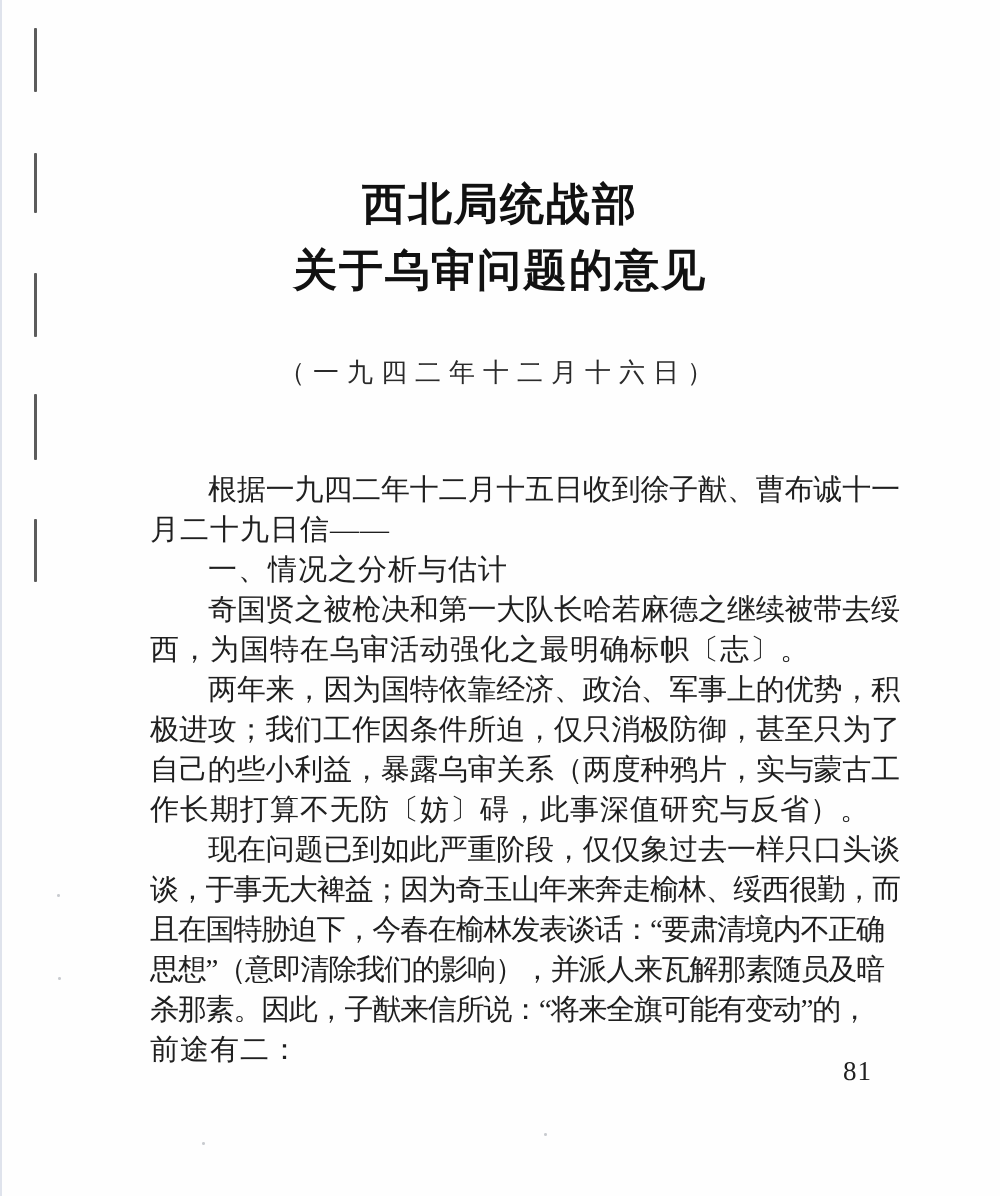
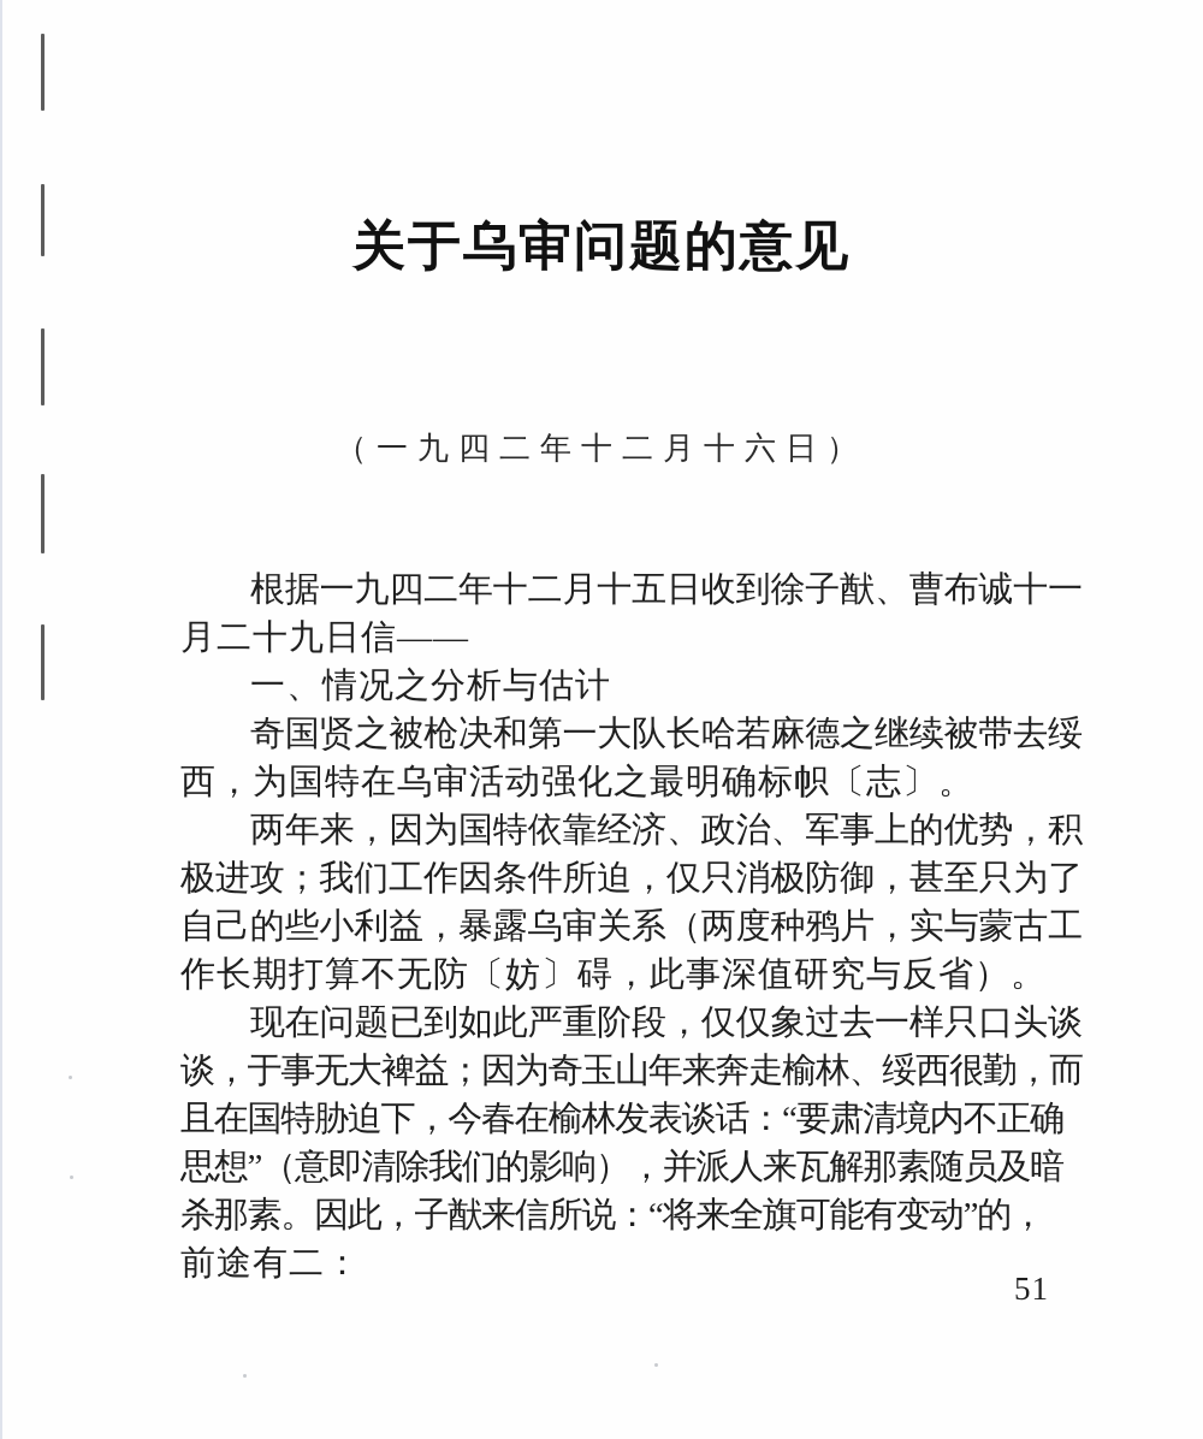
- 西北局统战部
  关于乌审问题的意见
  （一九四二年十二月十六日）
  根据一九四二年十二月十五日收到徐子猷、曹布诚十一
  月二十九日信——
  一、情况之分析与估计
  奇国贤之被枪决和第一大队长哈若麻德之继续被带去绥
  西，为国特在乌审活动强化之最明确标帜〔志〕。
  两年来，因为国特依靠经济、政治、军事上的优势，积
  极进攻；我们工作因条件所迫，仅只消极防御，甚至只为了
  自己的些小利益，暴露乌审关系（两度种鸦片，实与蒙古工
  作长期打算不无防〔妨〕碍，此事深值研究与反省）。
  现在问题已到如此严重阶段，仅仅象过去一样只口头谈
  谈，于事无大裨益；因为奇玉山年来奔走榆林、绥西很勤，而
  且在国特胁迫下，今春在榆林发表谈话：“要肃清境内不正确
  思想”（意即清除我们的影响），并派人来瓦解那素随员及暗
  杀那素。因此，子猷来信所说：“将来全旗可能有变动”的，
  前途有二：
- 81
+ 51
